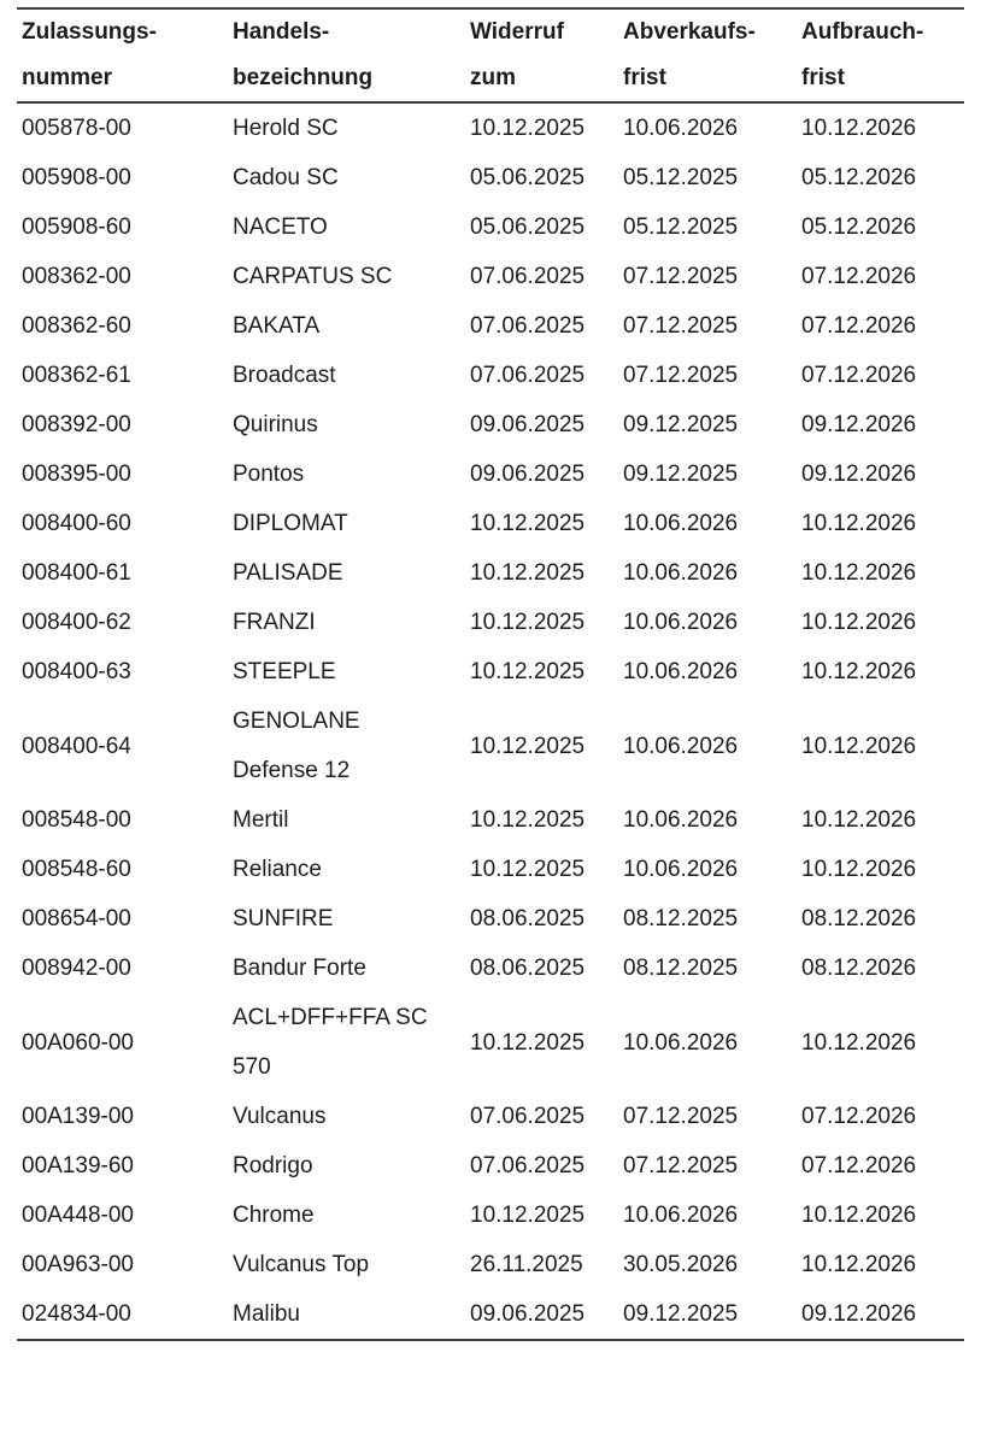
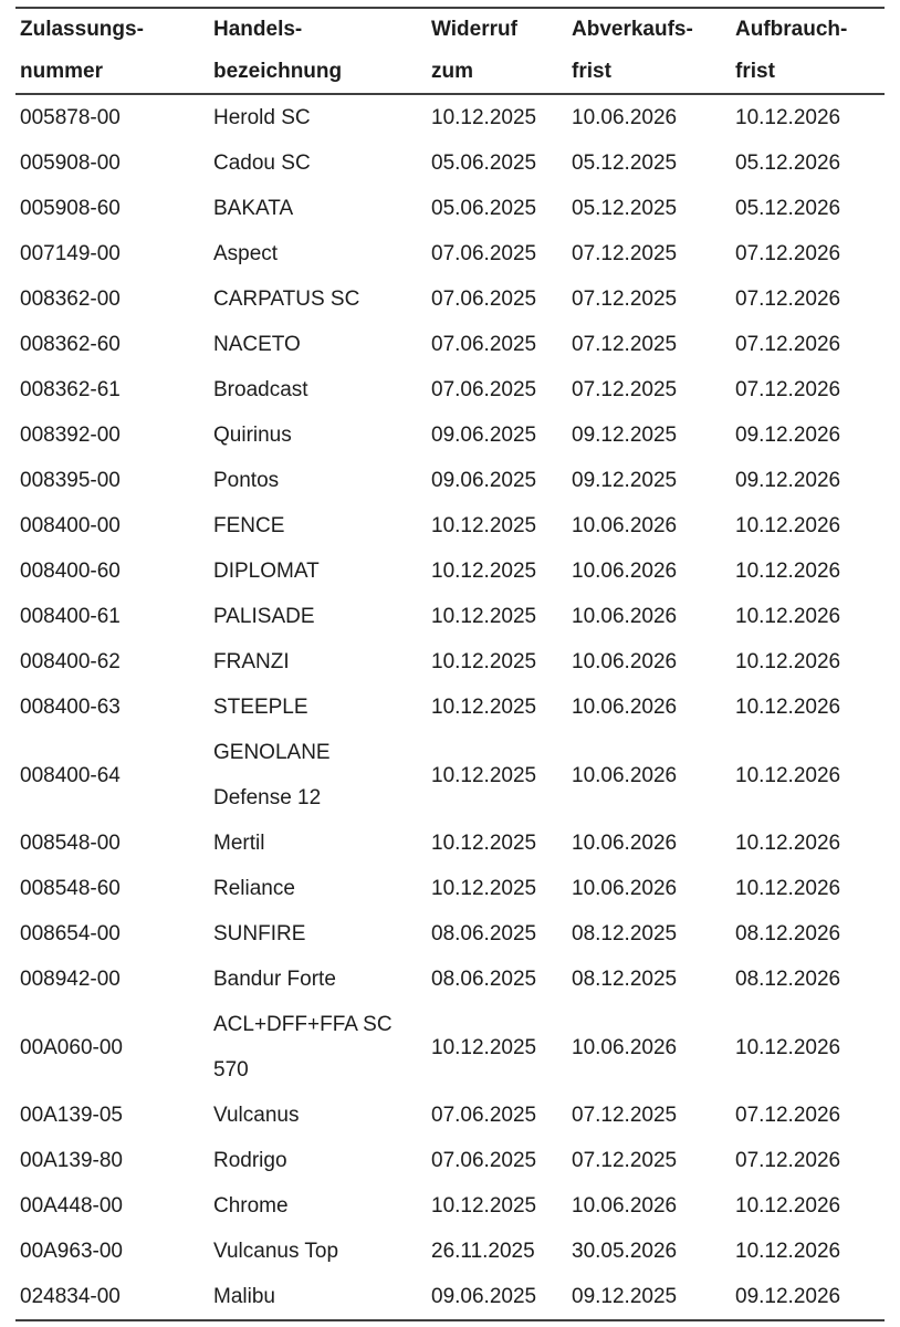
  Zulassungs- nummer	Handels- bezeichnung	Widerruf zum	Abverkaufs- frist	Aufbrauch- frist
  005878-00	Herold SC	10.12.2025	10.06.2026	10.12.2026
  005908-00	Cadou SC	05.06.2025	05.12.2025	05.12.2026
- 005908-60	NACETO	05.06.2025	05.12.2025	05.12.2026
+ 005908-60	BAKATA	05.06.2025	05.12.2025	05.12.2026
+ 007149-00	Aspect	07.06.2025	07.12.2025	07.12.2026
  008362-00	CARPATUS SC	07.06.2025	07.12.2025	07.12.2026
- 008362-60	BAKATA	07.06.2025	07.12.2025	07.12.2026
+ 008362-60	NACETO	07.06.2025	07.12.2025	07.12.2026
  008362-61	Broadcast	07.06.2025	07.12.2025	07.12.2026
  008392-00	Quirinus	09.06.2025	09.12.2025	09.12.2026
  008395-00	Pontos	09.06.2025	09.12.2025	09.12.2026
+ 008400-00	FENCE	10.12.2025	10.06.2026	10.12.2026
  008400-60	DIPLOMAT	10.12.2025	10.06.2026	10.12.2026
  008400-61	PALISADE	10.12.2025	10.06.2026	10.12.2026
  008400-62	FRANZI	10.12.2025	10.06.2026	10.12.2026
  008400-63	STEEPLE	10.12.2025	10.06.2026	10.12.2026
  008400-64	GENOLANE Defense 12	10.12.2025	10.06.2026	10.12.2026
  008548-00	Mertil	10.12.2025	10.06.2026	10.12.2026
  008548-60	Reliance	10.12.2025	10.06.2026	10.12.2026
  008654-00	SUNFIRE	08.06.2025	08.12.2025	08.12.2026
  008942-00	Bandur Forte	08.06.2025	08.12.2025	08.12.2026
  00A060-00	ACL+DFF+FFA SC 570	10.12.2025	10.06.2026	10.12.2026
- 00A139-00	Vulcanus	07.06.2025	07.12.2025	07.12.2026
+ 00A139-05	Vulcanus	07.06.2025	07.12.2025	07.12.2026
- 00A139-60	Rodrigo	07.06.2025	07.12.2025	07.12.2026
+ 00A139-80	Rodrigo	07.06.2025	07.12.2025	07.12.2026
  00A448-00	Chrome	10.12.2025	10.06.2026	10.12.2026
  00A963-00	Vulcanus Top	26.11.2025	30.05.2026	10.12.2026
  024834-00	Malibu	09.06.2025	09.12.2025	09.12.2026
